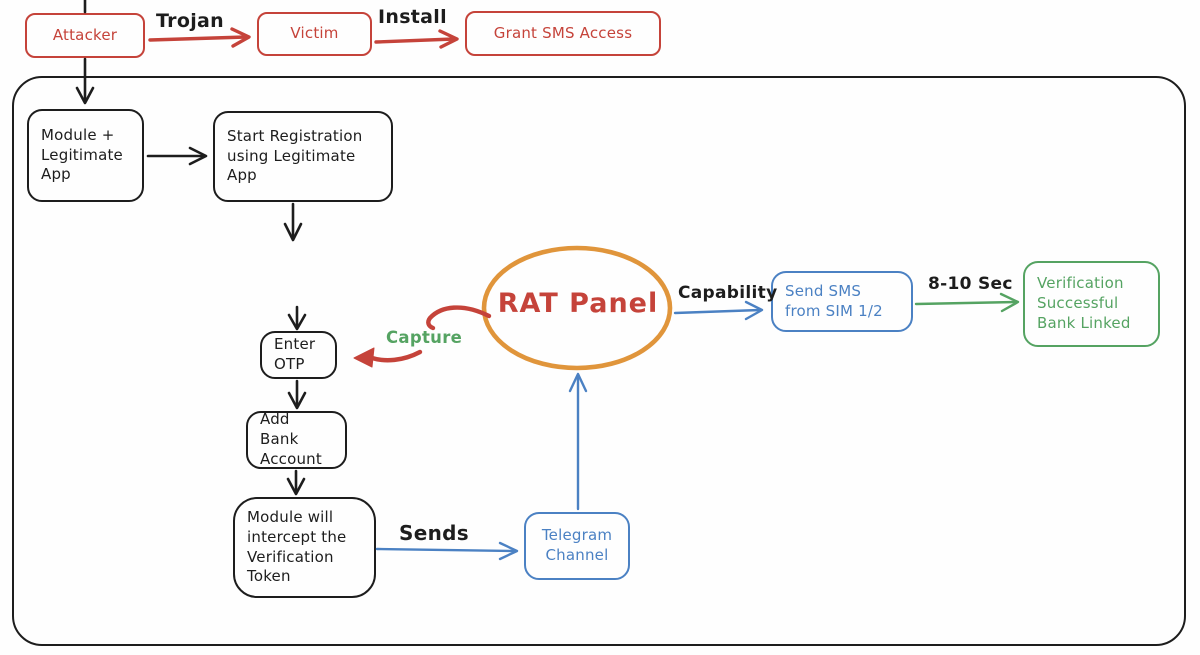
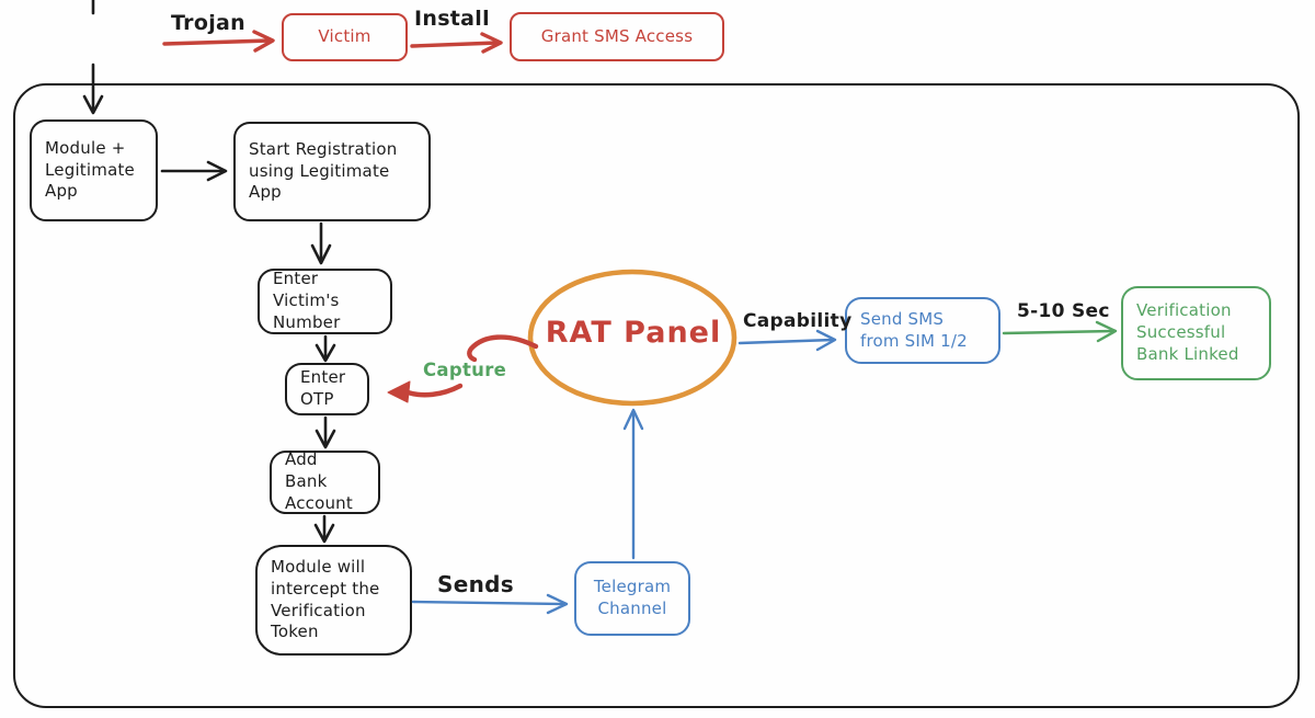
- Attacker
  Victim
  Grant SMS Access
  Module +
  Legitimate
  App
  Start Registration
  using Legitimate
  App
+ Enter Victim's
+ Number
  Enter
  OTP
  Add Bank
  Account
  Module will
  intercept the
  Verification
  Token
  Telegram
  Channel
  Send SMS
  from SIM 1/2
  Verification
  Successful
  Bank Linked
  RAT Panel
  Trojan
  Install
  Capture
  Capability
  Sends
- 8-10 Sec
+ 5-10 Sec
